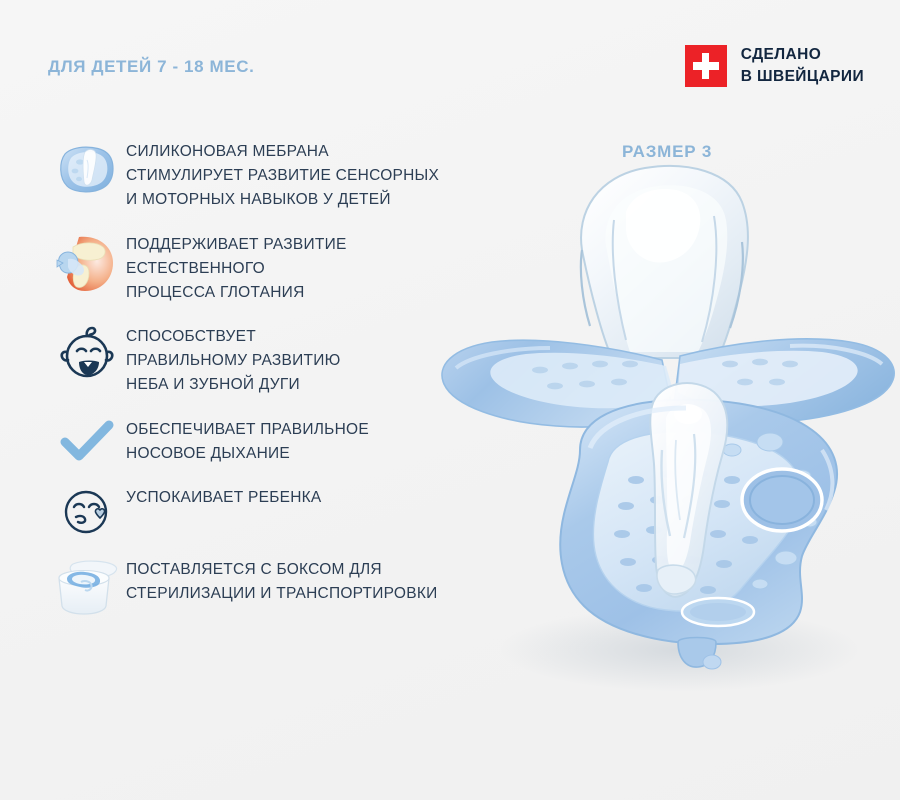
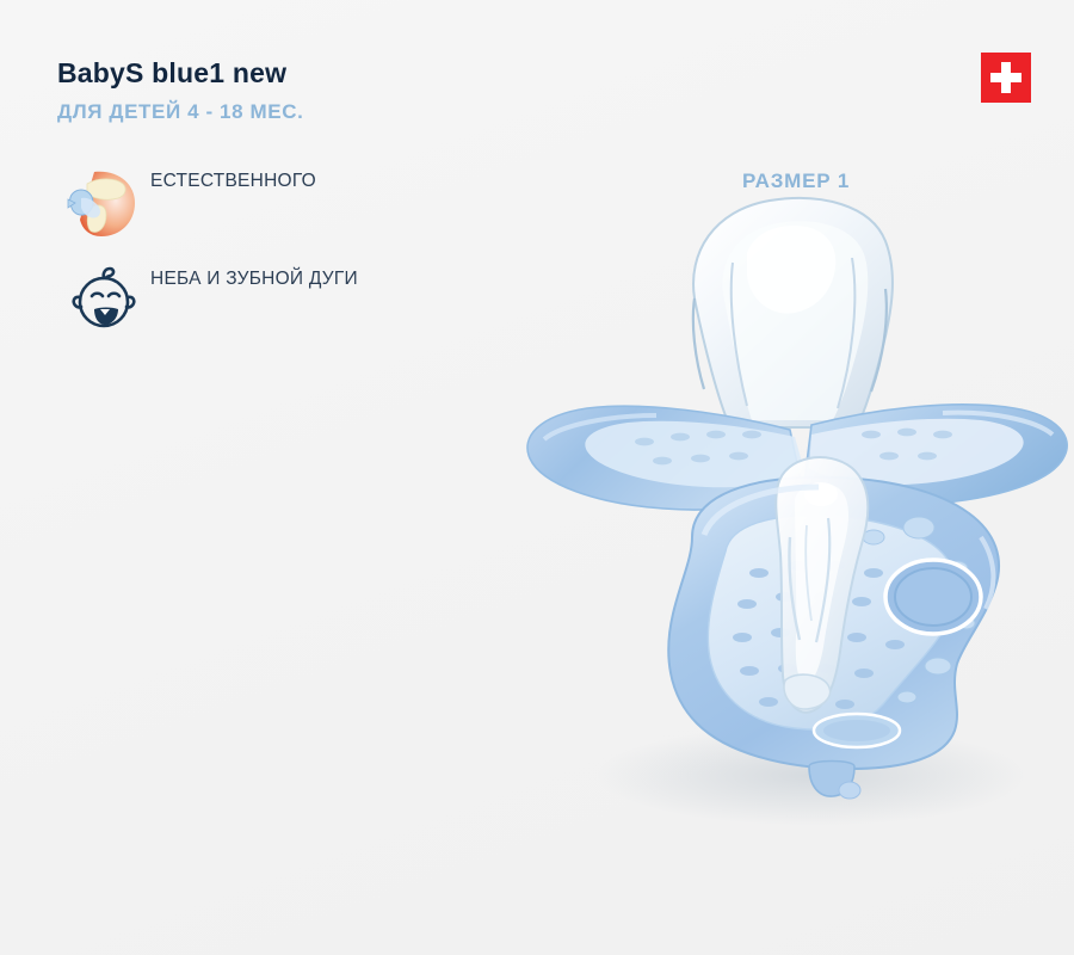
+ BabyS blue1 new
- ДЛЯ ДЕТЕЙ 7 - 18 МЕС.
+ ДЛЯ ДЕТЕЙ 4 - 18 МЕС.
- СДЕЛАНО
- В ШВЕЙЦАРИИ
- РАЗМЕР 3
+ РАЗМЕР 1
- СИЛИКОНОВАЯ МЕБРАНА
- СТИМУЛИРУЕТ РАЗВИТИЕ СЕНСОРНЫХ
- И МОТОРНЫХ НАВЫКОВ У ДЕТЕЙ
- ПОДДЕРЖИВАЕТ РАЗВИТИЕ
  ЕСТЕСТВЕННОГО
- ПРОЦЕССА ГЛОТАНИЯ
- СПОСОБСТВУЕТ
- ПРАВИЛЬНОМУ РАЗВИТИЮ
  НЕБА И ЗУБНОЙ ДУГИ
- ОБЕСПЕЧИВАЕТ ПРАВИЛЬНОЕ
- НОСОВОЕ ДЫХАНИЕ
- УСПОКАИВАЕТ РЕБЕНКА
- ПОСТАВЛЯЕТСЯ С БОКСОМ ДЛЯ
- СТЕРИЛИЗАЦИИ И ТРАНСПОРТИРОВКИ
